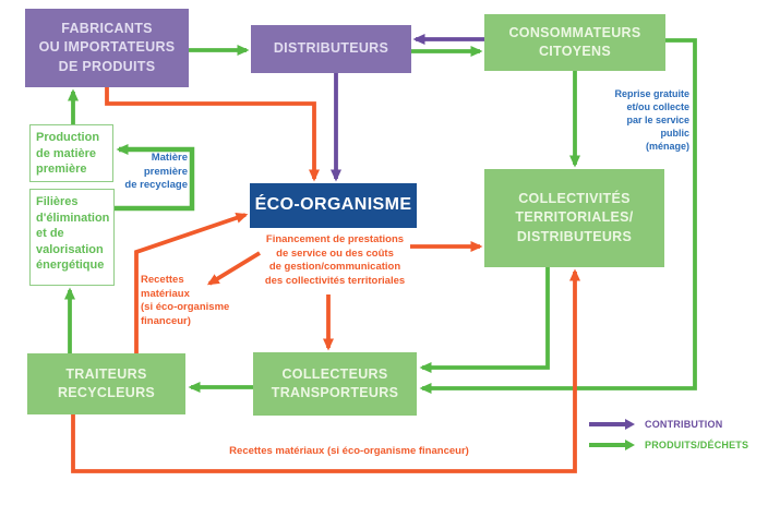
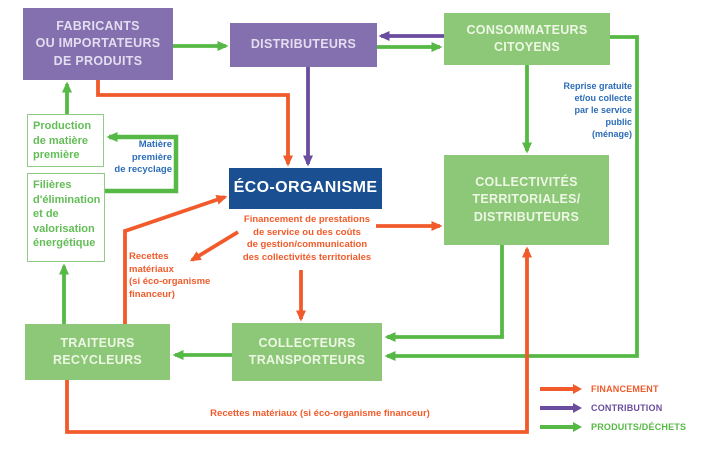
  FABRICANTS
  OU IMPORTATEURS
  DE PRODUITS
  DISTRIBUTEURS
  CONSOMMATEURS
  CITOYENS
  COLLECTIVITÉS
  TERRITORIALES/
  DISTRIBUTEURS
  ÉCO-ORGANISME
  COLLECTEURS
  TRANSPORTEURS
  TRAITEURS
  RECYCLEURS
  Production
  de matière
  première
  Filières
  d'élimination
  et de
  valorisation
  énergétique
  Matière
  première
  de recyclage
  Reprise gratuite
  et/ou collecte
  par le service
  public
  (ménage)
  Financement de prestations
  de service ou des coûts
  de gestion/communication
  des collectivités territoriales
  Recettes
  matériaux
  (si éco-organisme
  financeur)
  Recettes matériaux (si éco-organisme financeur)
+ FINANCEMENT
  CONTRIBUTION
  PRODUITS/DÉCHETS
